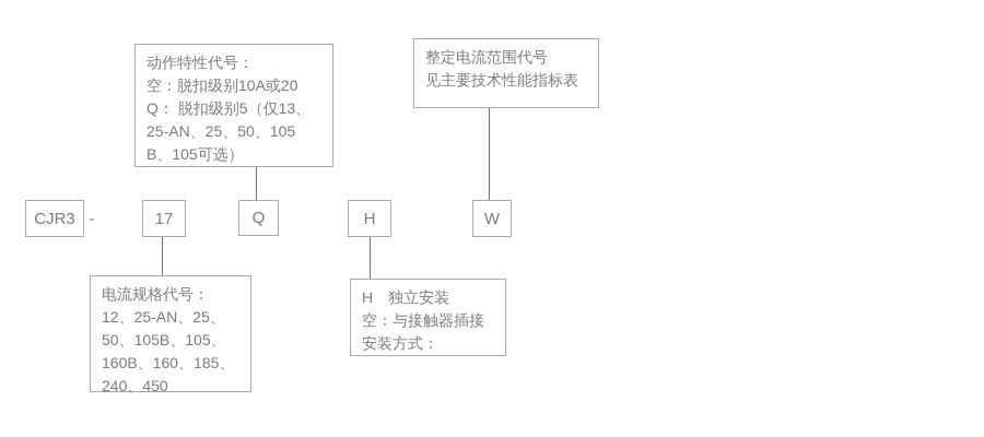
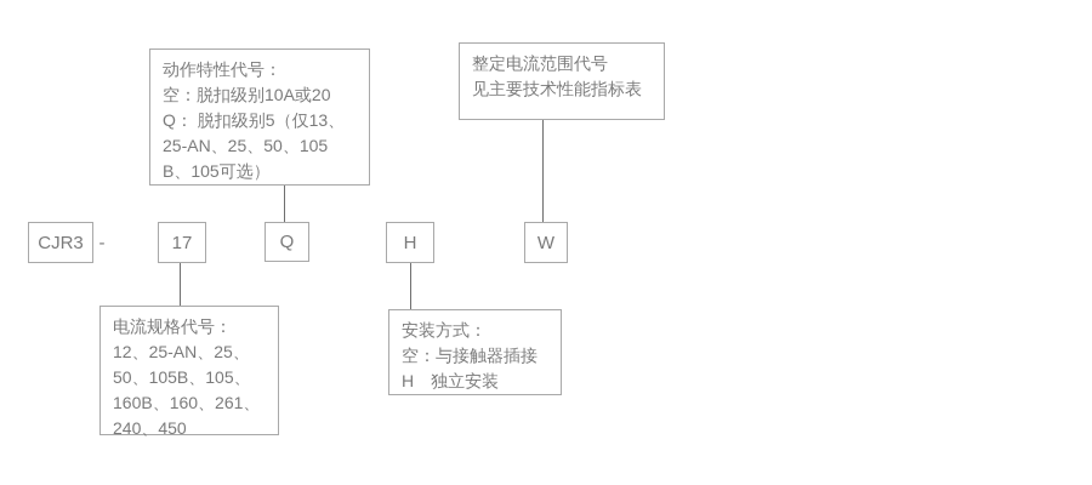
  动作特性代号：
  空：脱扣级别10A或20
  Q： 脱扣级别5（仅13、
  25-AN、25、50、105
  B、105可选）
  整定电流范围代号
  见主要技术性能指标表
  CJR3
  -
  17
  Q
  H
  W
  电流规格代号：
  12、25-AN、25、
  50、105B、105、
- 160B、160、185、
+ 160B、160、261、
  240、450
- H 独立安装
+ 安装方式：
  空：与接触器插接
- 安装方式：
+ H 独立安装
